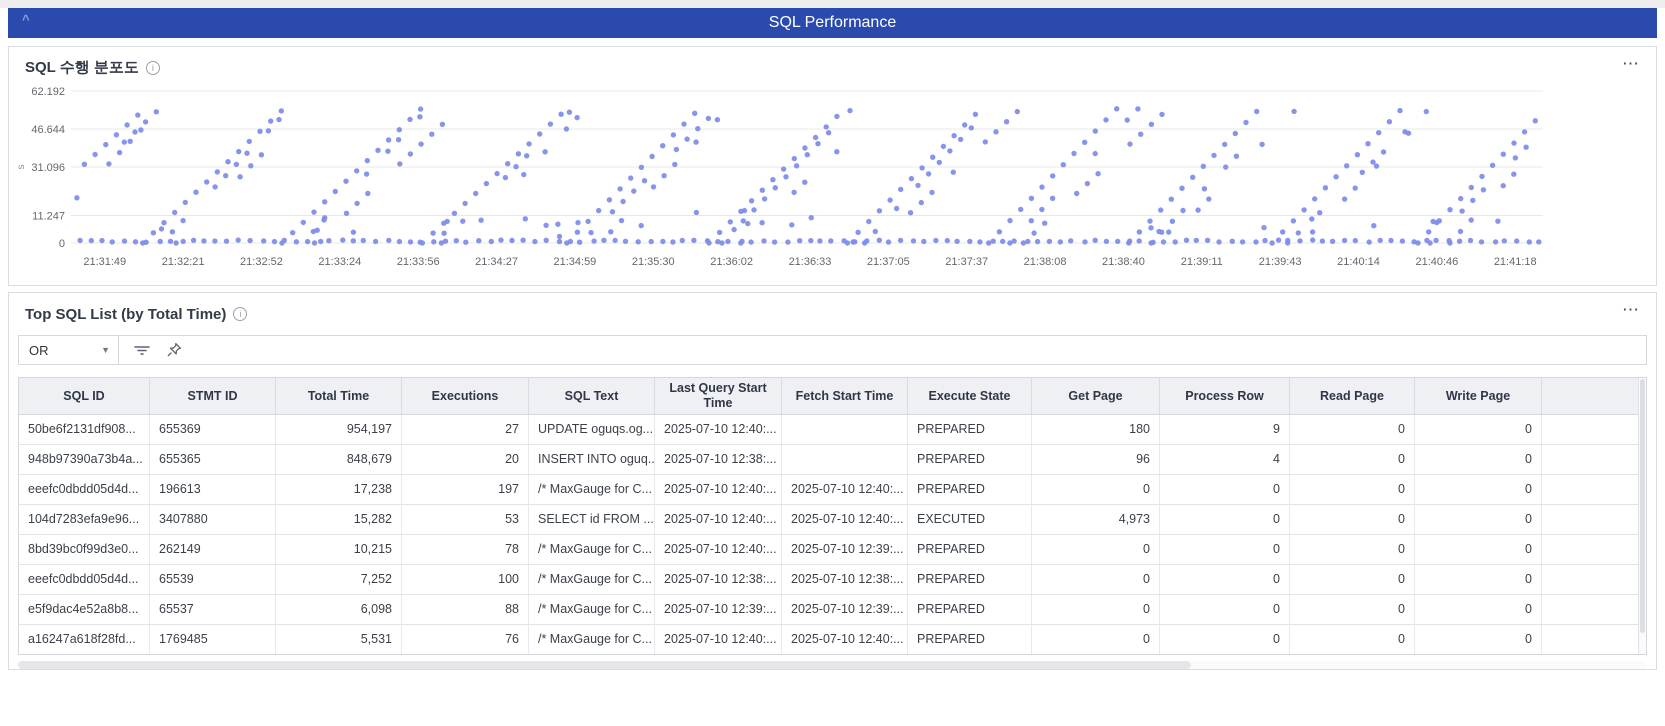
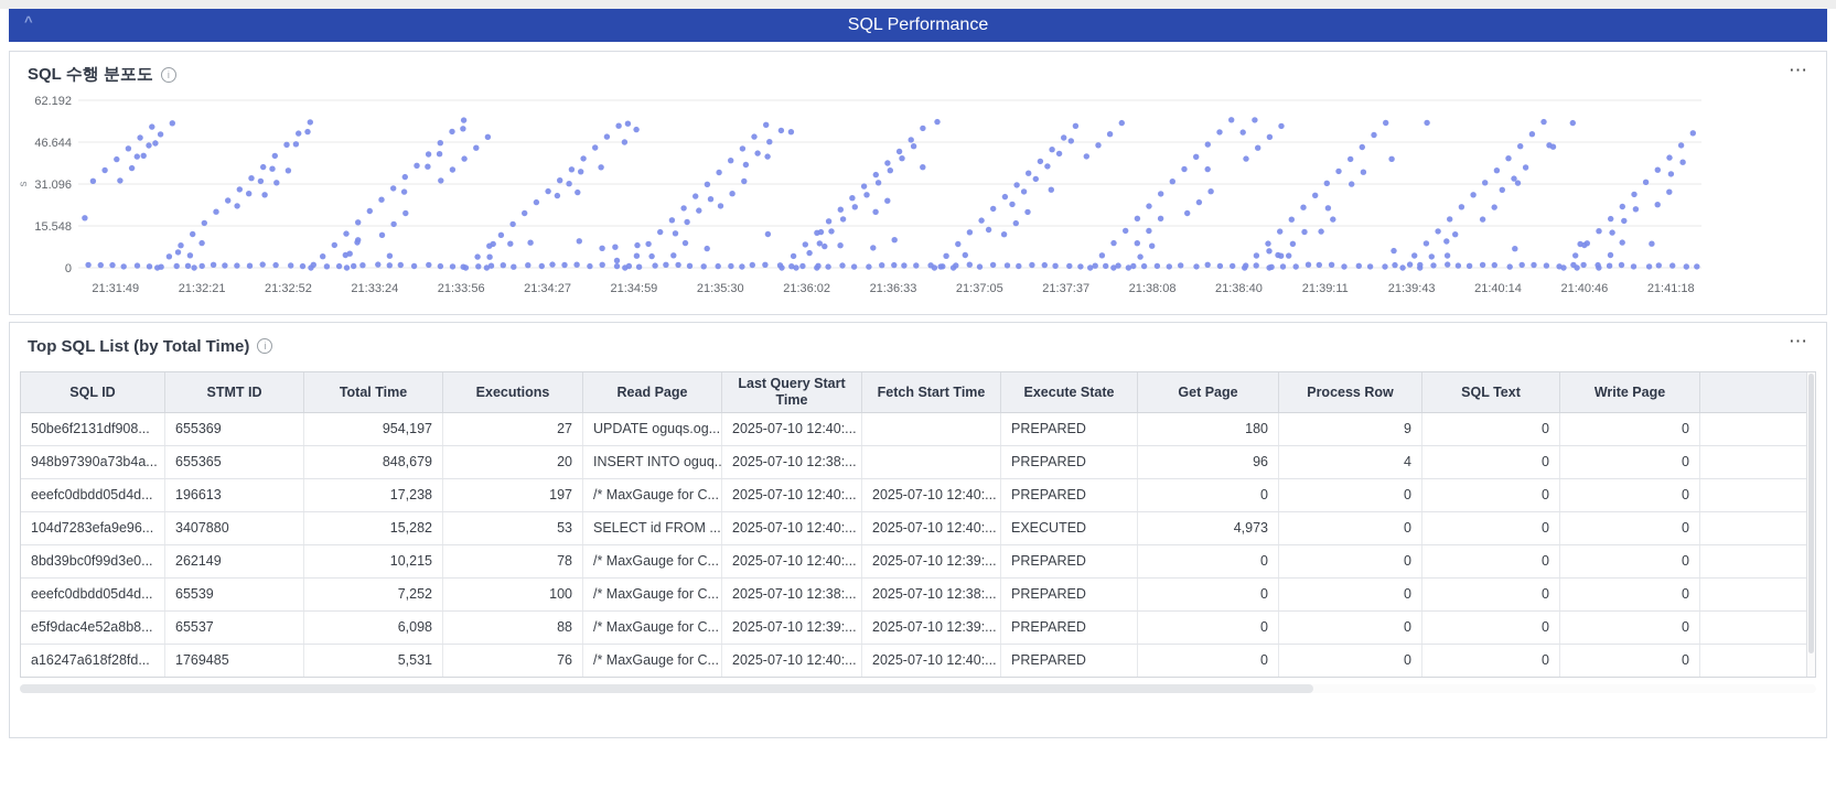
  ^
  SQL Performance
  SQL 수행 분포도
  i
  ⋯
  0
- 11.247
+ 15.548
  31.096
  46.644
  62.192
  21:31:49
  21:32:21
  21:32:52
  21:33:24
  21:33:56
  21:34:27
  21:34:59
  21:35:30
  21:36:02
  21:36:33
  21:37:05
  21:37:37
  21:38:08
  21:38:40
  21:39:11
  21:39:43
  21:40:14
  21:40:46
  21:41:18
  Top SQL List (by Total Time)
  i
  ⋯
- OR
- ▼
  SQL ID
  STMT ID
  Total Time
  Executions
- SQL Text
+ Read Page
  Last Query Start Time
  Fetch Start Time
  Execute State
  Get Page
  Process Row
- Read Page
+ SQL Text
  Write Page
  50be6f2131df908...
  655369
  954,197
  27
  UPDATE oguqs.og...
  2025-07-10 12:40:...
  PREPARED
  180
  9
  0
  0
  948b97390a73b4a...
  655365
  848,679
  20
  INSERT INTO oguq..
  2025-07-10 12:38:...
  PREPARED
  96
  4
  0
  0
  eeefc0dbdd05d4d...
  196613
  17,238
  197
  /* MaxGauge for C...
  2025-07-10 12:40:...
  2025-07-10 12:40:...
  PREPARED
  0
  0
  0
  0
  104d7283efa9e96...
  3407880
  15,282
  53
  SELECT id FROM ...
  2025-07-10 12:40:...
  2025-07-10 12:40:...
  EXECUTED
  4,973
  0
  0
  0
  8bd39bc0f99d3e0...
  262149
  10,215
  78
  /* MaxGauge for C...
  2025-07-10 12:40:...
  2025-07-10 12:39:...
  PREPARED
  0
  0
  0
  0
  eeefc0dbdd05d4d...
  65539
  7,252
  100
  /* MaxGauge for C...
  2025-07-10 12:38:...
  2025-07-10 12:38:...
  PREPARED
  0
  0
  0
  0
  e5f9dac4e52a8b8...
  65537
  6,098
  88
  /* MaxGauge for C...
  2025-07-10 12:39:...
  2025-07-10 12:39:...
  PREPARED
  0
  0
  0
  0
  a16247a618f28fd...
  1769485
  5,531
  76
  /* MaxGauge for C...
  2025-07-10 12:40:...
  2025-07-10 12:40:...
  PREPARED
  0
  0
  0
  0
